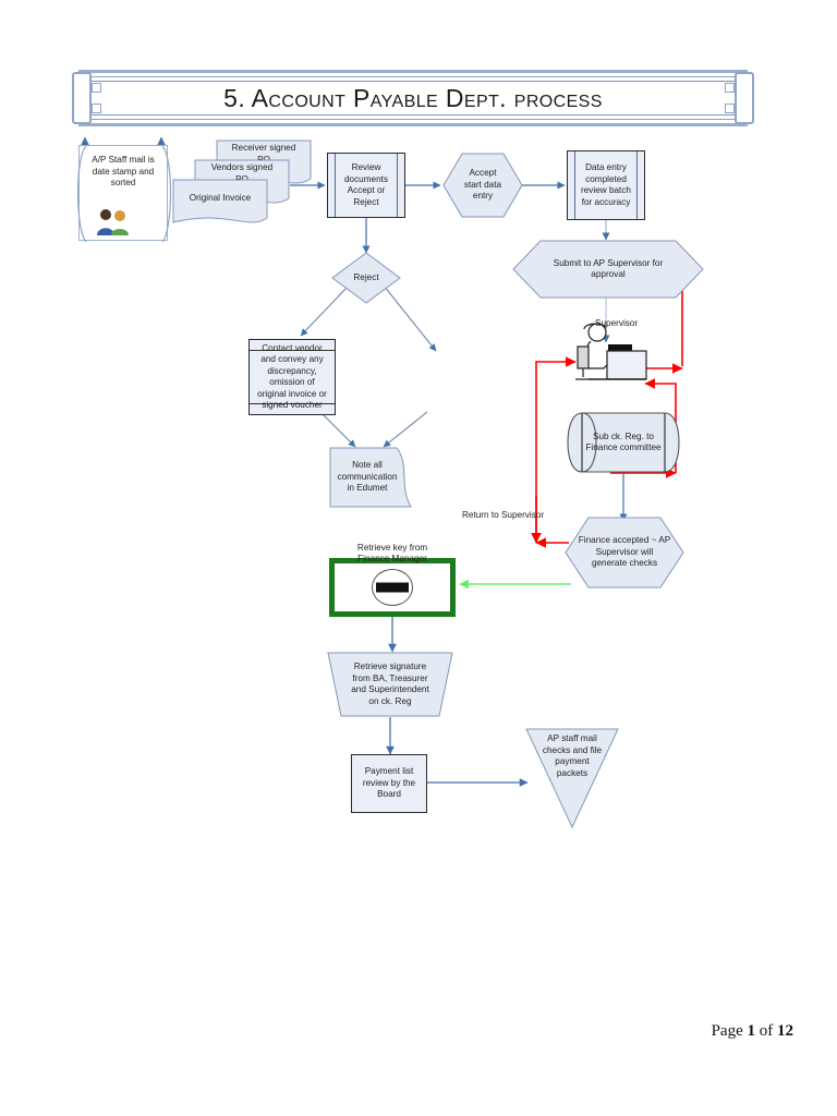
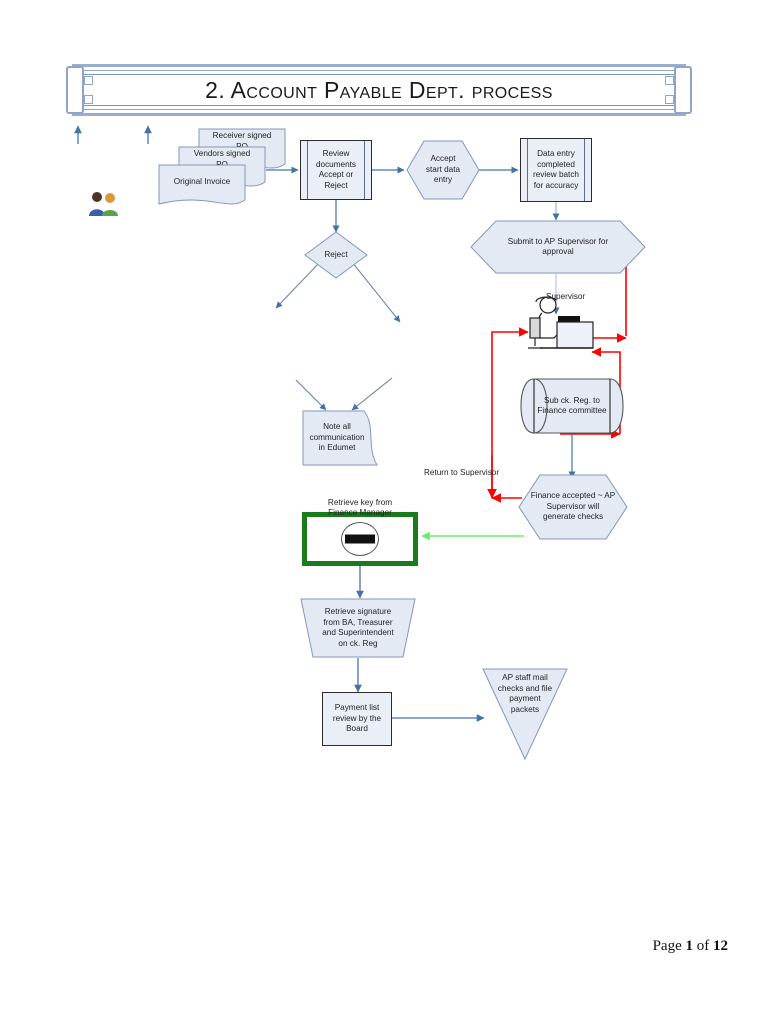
- 5. Account Payable Dept. process
+ 2. Account Payable Dept. process
- A/P Staff mail is
- date stamp and
- sorted
  Receiver signed
  PO
  Vendors signed
  PO
  Original Invoice
  Review
  documents
  Accept or
  Reject
  Accept
  start data
  entry
  Data entry
  completed
  review batch
  for accuracy
  Reject
  Submit to AP Supervisor for
  approval
- Contact vendor
- and convey any
- discrepancy,
- omission of
- original invoice or
- signed voucher
  Note all
  communication
  in Edumet
  Supervisor
  Sub ck. Reg. to
  Finance committee
  Finance accepted ~ AP
  Supervisor will
  generate checks
  Return to Supervisor
  Retrieve key from
  Finance Manager
  Retrieve signature
  from BA, Treasurer
  and Superintendent
  on ck. Reg
  Payment list
  review by the
  Board
  AP staff mail
  checks and file
  payment
  packets
  Page 1 of 12
